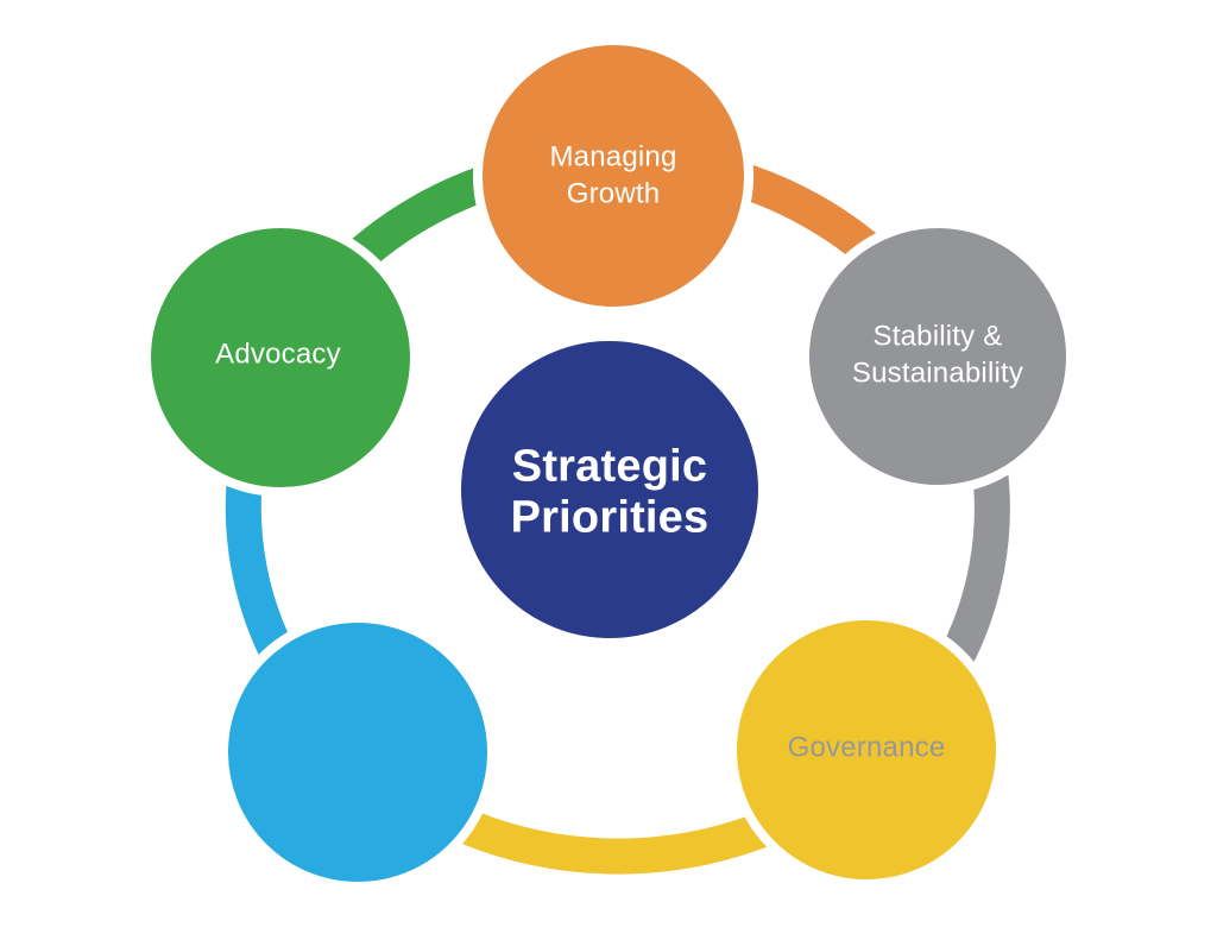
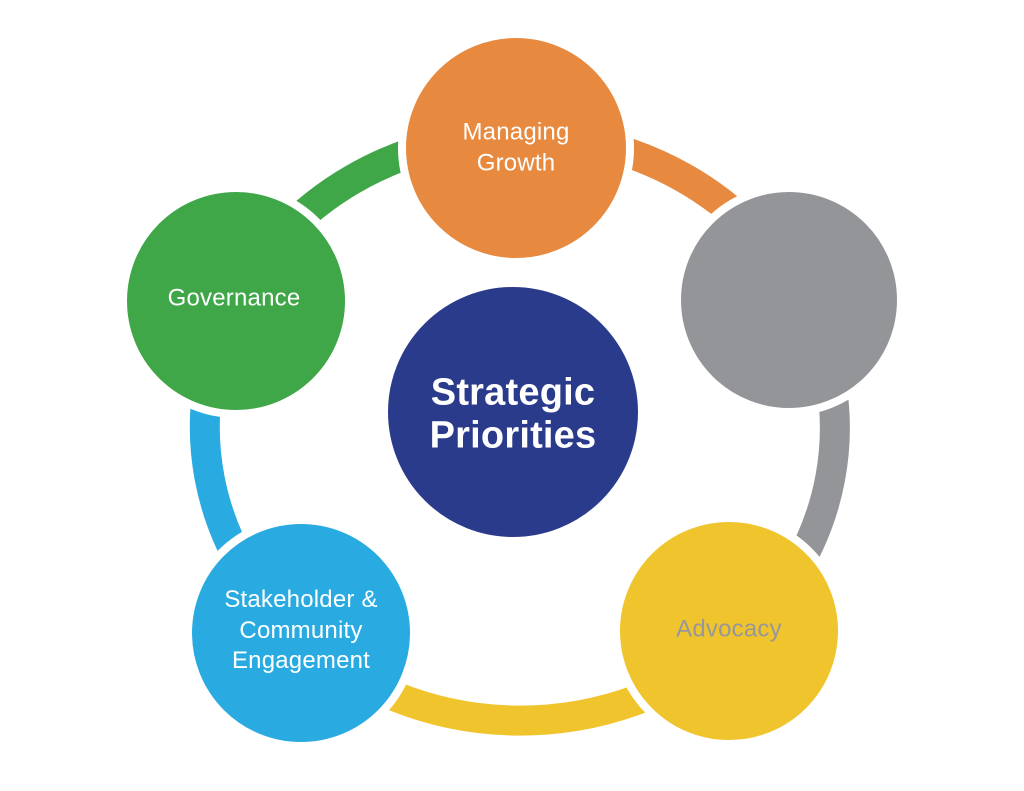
  Strategic
  Priorities
  Managing
  Growth
- Stability &
- Sustainability
- Governance
+ Advocacy
+ Stakeholder &
+ Community
+ Engagement
- Advocacy
+ Governance
